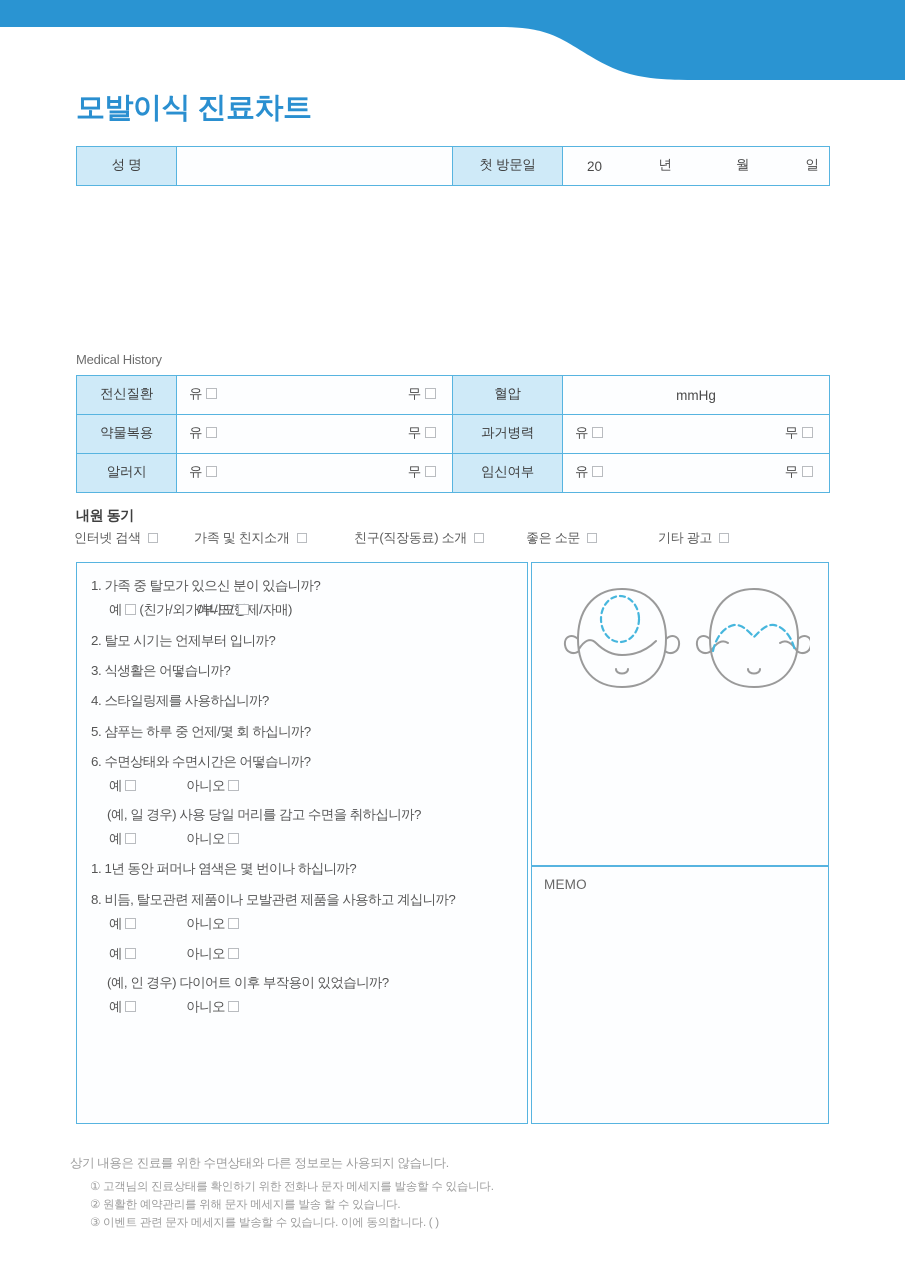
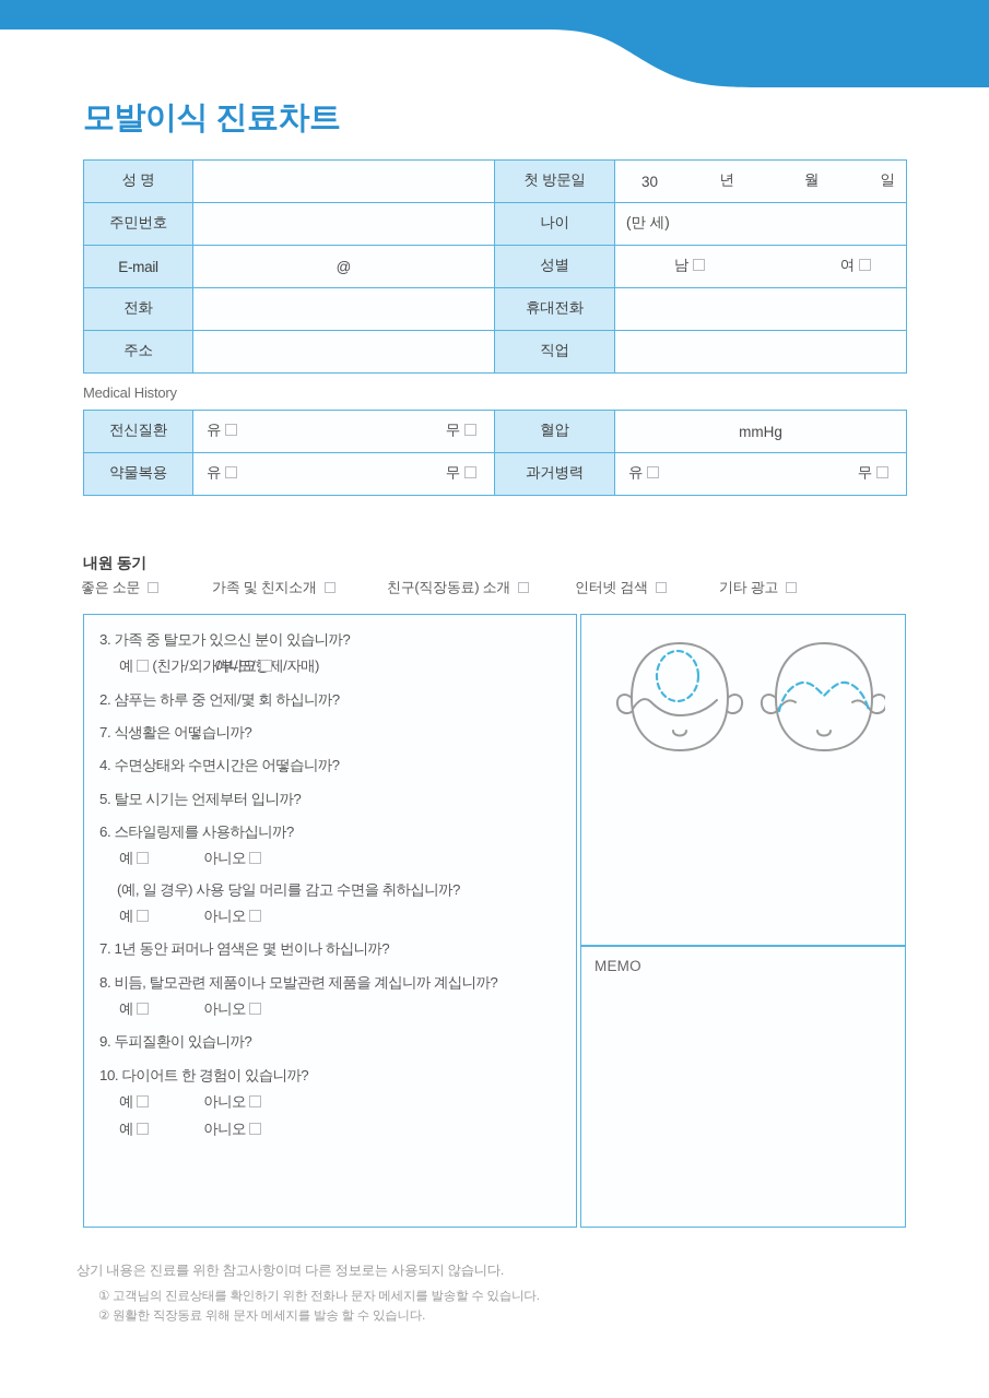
  모발이식 진료차트
- 성 명		첫 방문일	20 년 월 일
+ 성 명		첫 방문일	30 년 월 일
+ 주민번호		나이	(만 세)
+ E-mail	@	성별	남 여
+ 전화		휴대전화
+ 주소		직업
  Medical History
  전신질환	유 무	혈압	mmHg
  약물복용	유 무	과거병력	유 무
- 알러지	유 무	임신여부	유 무
  내원 동기
- 인터넷 검색
+ 좋은 소문
  가족 및 친지소개
  친구(직장동료) 소개
- 좋은 소문
+ 인터넷 검색
  기타 광고
- 1. 가족 중 탈모가 있으신 분이 있습니까?
+ 3. 가족 중 탈모가 있으신 분이 있습니까?
  예 (친가/외가/부/모/제/자매) 아니오
- 2. 탈모 시기는 언제부터 입니까?
+ 2. 샴푸는 하루 중 언제/몇 회 하십니까?
- 3. 식생활은 어떻습니까?
+ 7. 식생활은 어떻습니까?
- 4. 스타일링제를 사용하십니까?
+ 4. 수면상태와 수면시간은 어떻습니까?
- 5. 샴푸는 하루 중 언제/몇 회 하십니까?
+ 5. 탈모 시기는 언제부터 입니까?
- 6. 수면상태와 수면시간은 어떻습니까?
+ 6. 스타일링제를 사용하십니까?
  예 아니오
  (예, 일 경우) 사용 당일 머리를 감고 수면을 취하십니까?
  예 아니오
- 1. 1년 동안 퍼머나 염색은 몇 번이나 하십니까?
+ 7. 1년 동안 퍼머나 염색은 몇 번이나 하십니까?
- 8. 비듬, 탈모관련 제품이나 모발관련 제품을 사용하고 계십니까?
+ 8. 비듬, 탈모관련 제품이나 모발관련 제품을 계십니까 계십니까?
  예 아니오
+ 9. 두피질환이 있습니까?
+ 10. 다이어트 한 경험이 있습니까?
  예 아니오
- (예, 인 경우) 다이어트 이후 부작용이 있었습니까?
  예 아니오
  MEMO
- 상기 내용은 진료를 위한 수면상태와 다른 정보로는 사용되지 않습니다.
+ 상기 내용은 진료를 위한 참고사항이며 다른 정보로는 사용되지 않습니다.
  ① 고객님의 진료상태를 확인하기 위한 전화나 문자 메세지를 발송할 수 있습니다.
- ② 원활한 예약관리를 위해 문자 메세지를 발송 할 수 있습니다.
+ ② 원활한 직장동료 위해 문자 메세지를 발송 할 수 있습니다.
- ③ 이벤트 관련 문자 메세지를 발송할 수 있습니다. 이에 동의합니다. ( )
